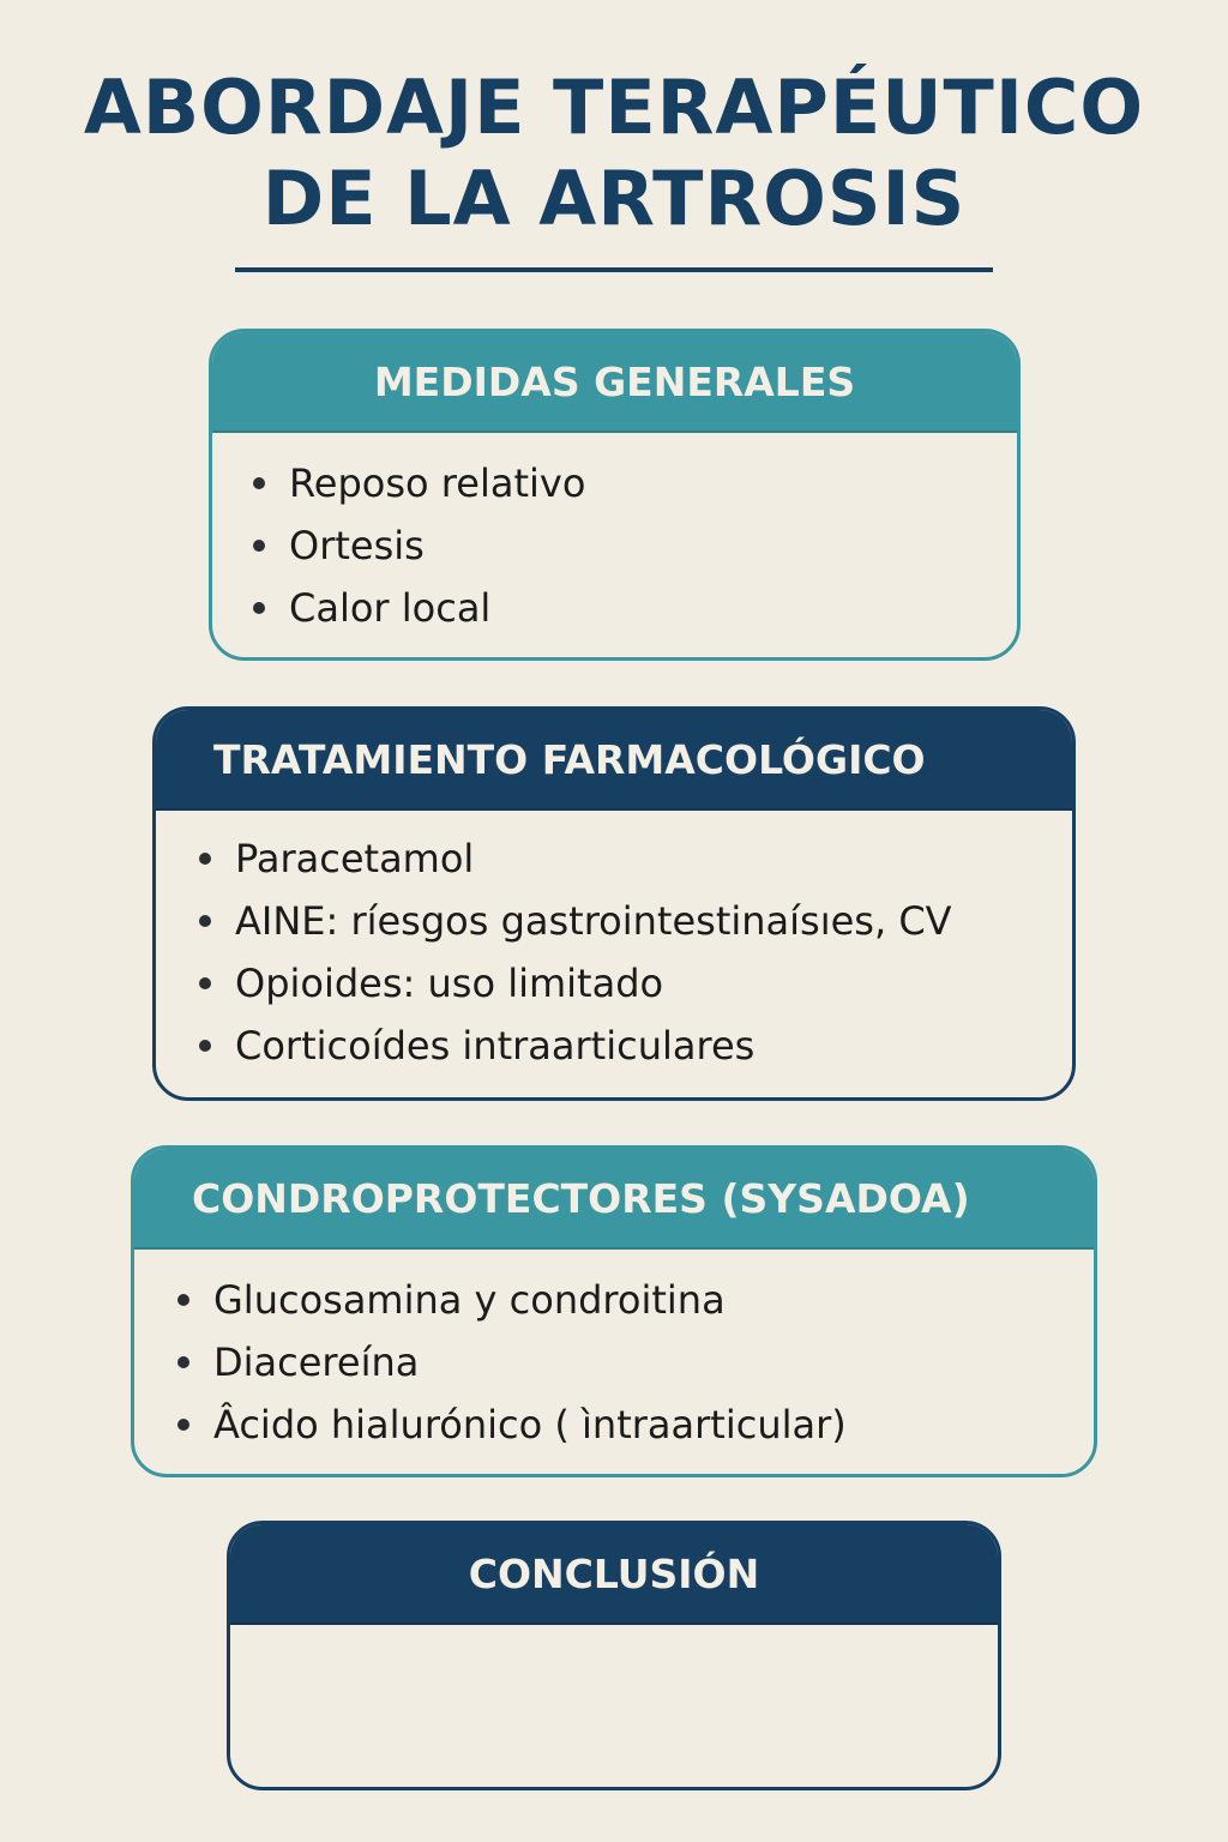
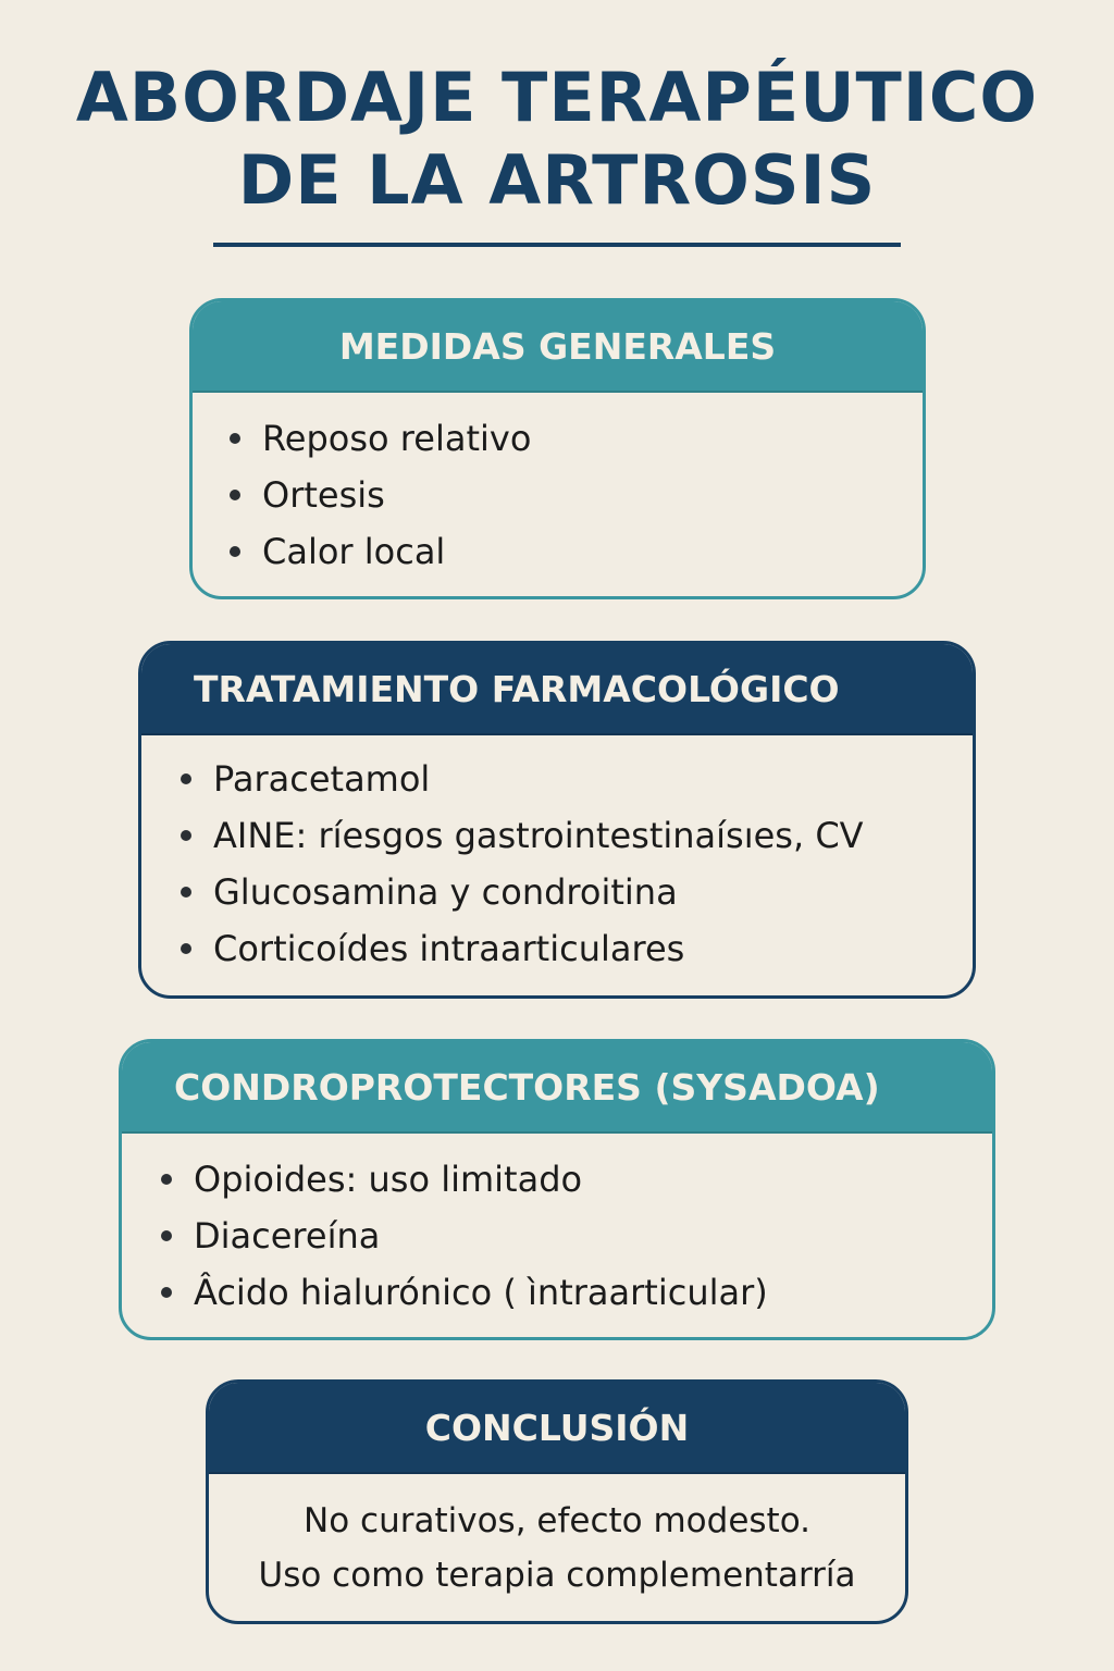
  ABORDAJE TERAPÉUTICO
  DE LA ARTROSIS
  MEDIDAS GENERALES
  Reposo relativo
  Ortesis
  Calor local
  TRATAMIENTO FARMACOLÓGICO
  Paracetamol
  AINE: ríesgos gastrointestinaísıes, CV
- Opioides: uso limitado
+ Glucosamina y condroitina
  Corticoídes intraarticulares
  CONDROPROTECTORES (SYSADOA)
- Glucosamina y condroitina
+ Opioides: uso limitado
  Diacereína
  Âcido hialurónico ( ìntraarticular)
  CONCLUSIÓN
+ No curativos, efecto modesto.
+ Uso como terapia complementarría
